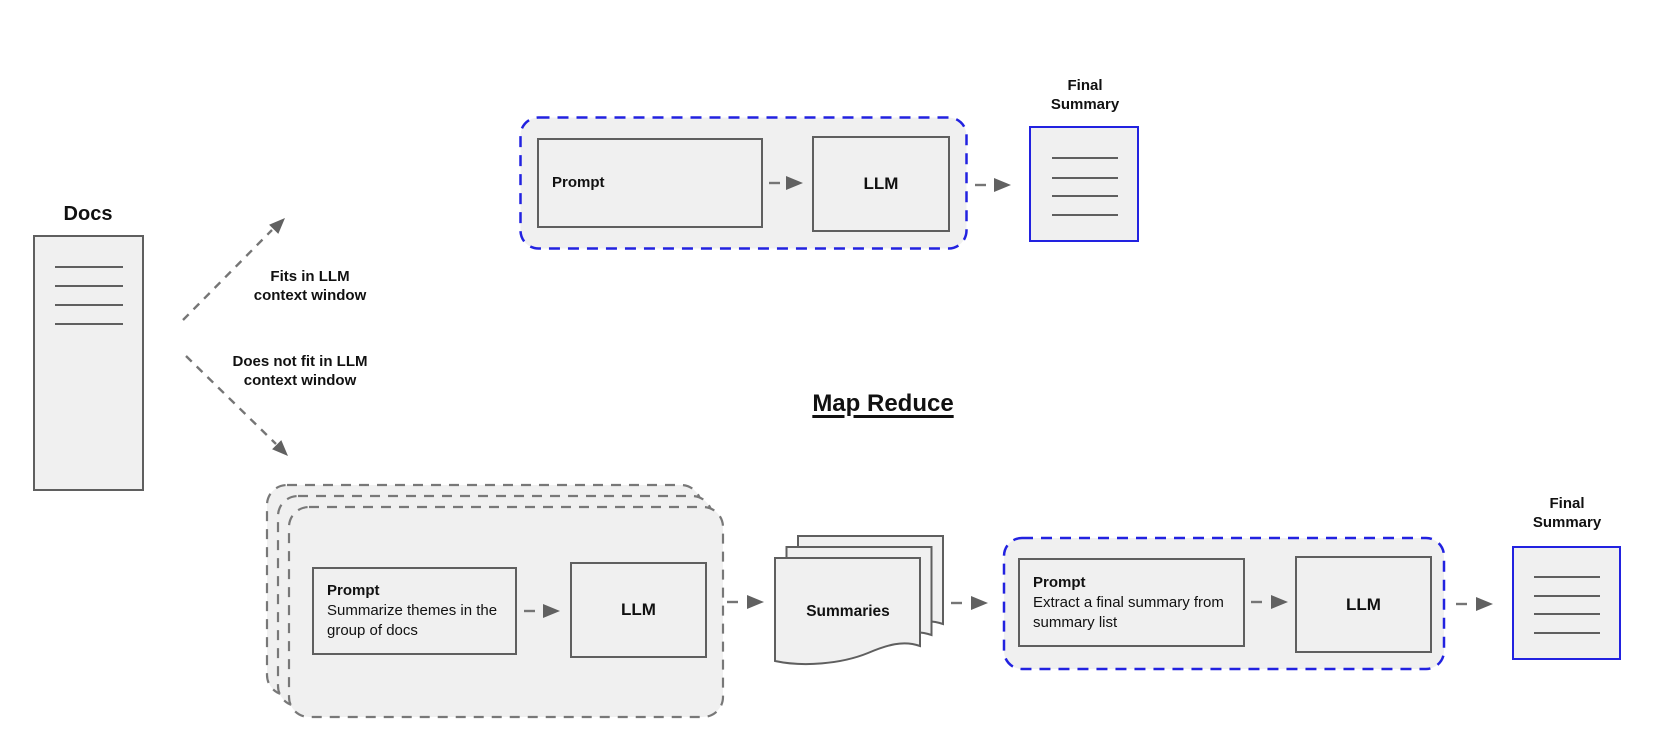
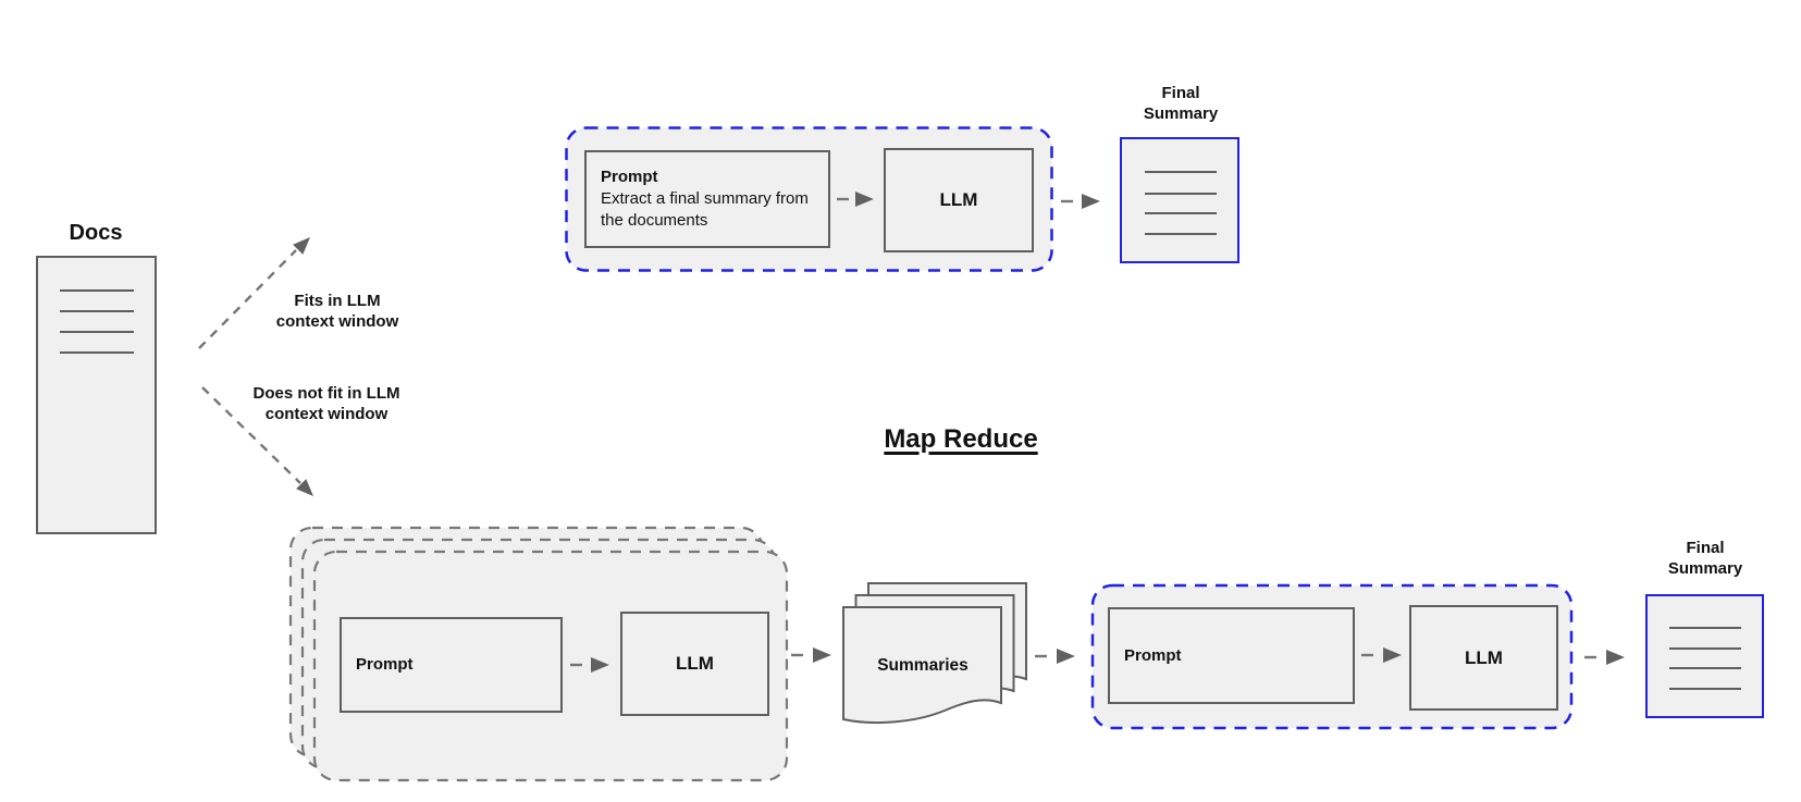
  Docs
  Fits in LLM
  context window
  Does not fit in LLM
  context window
  Prompt
+ Extract a final summary from the documents
  LLM
  Final
  Summary
  Map Reduce
  Prompt
- Summarize themes in the group of docs
  LLM
  Summaries
  Prompt
- Extract a final summary from summary list
  LLM
  Final
  Summary
